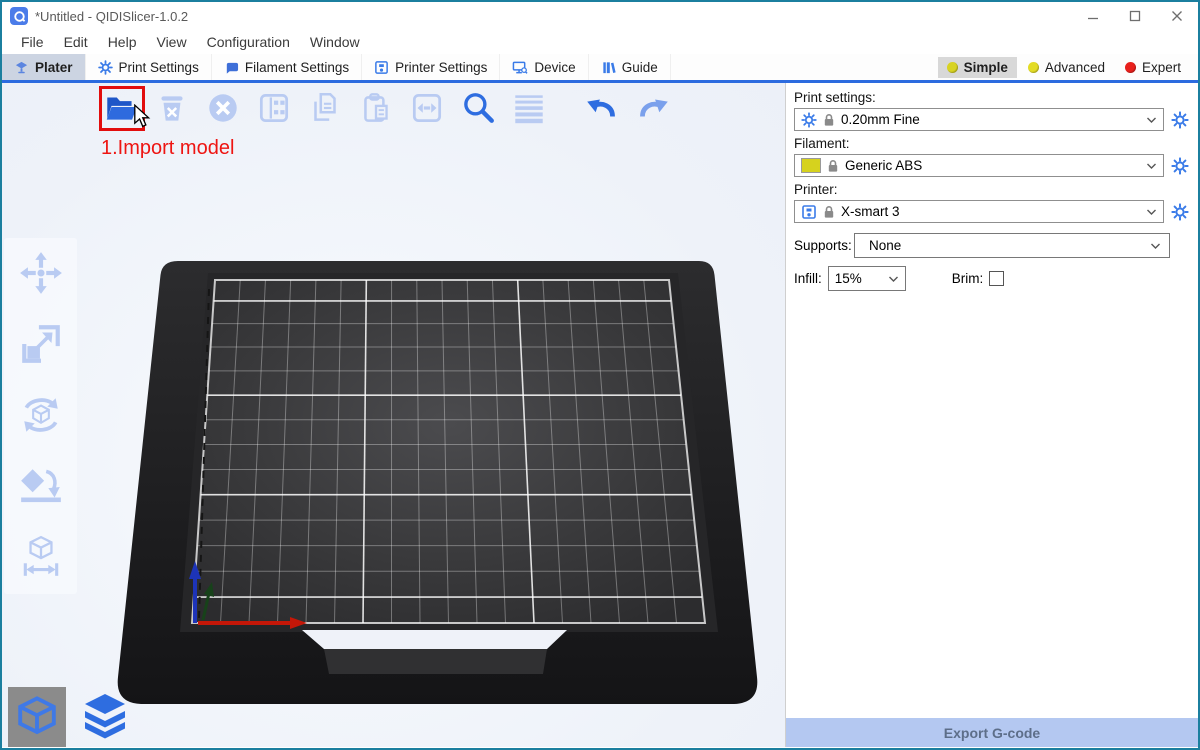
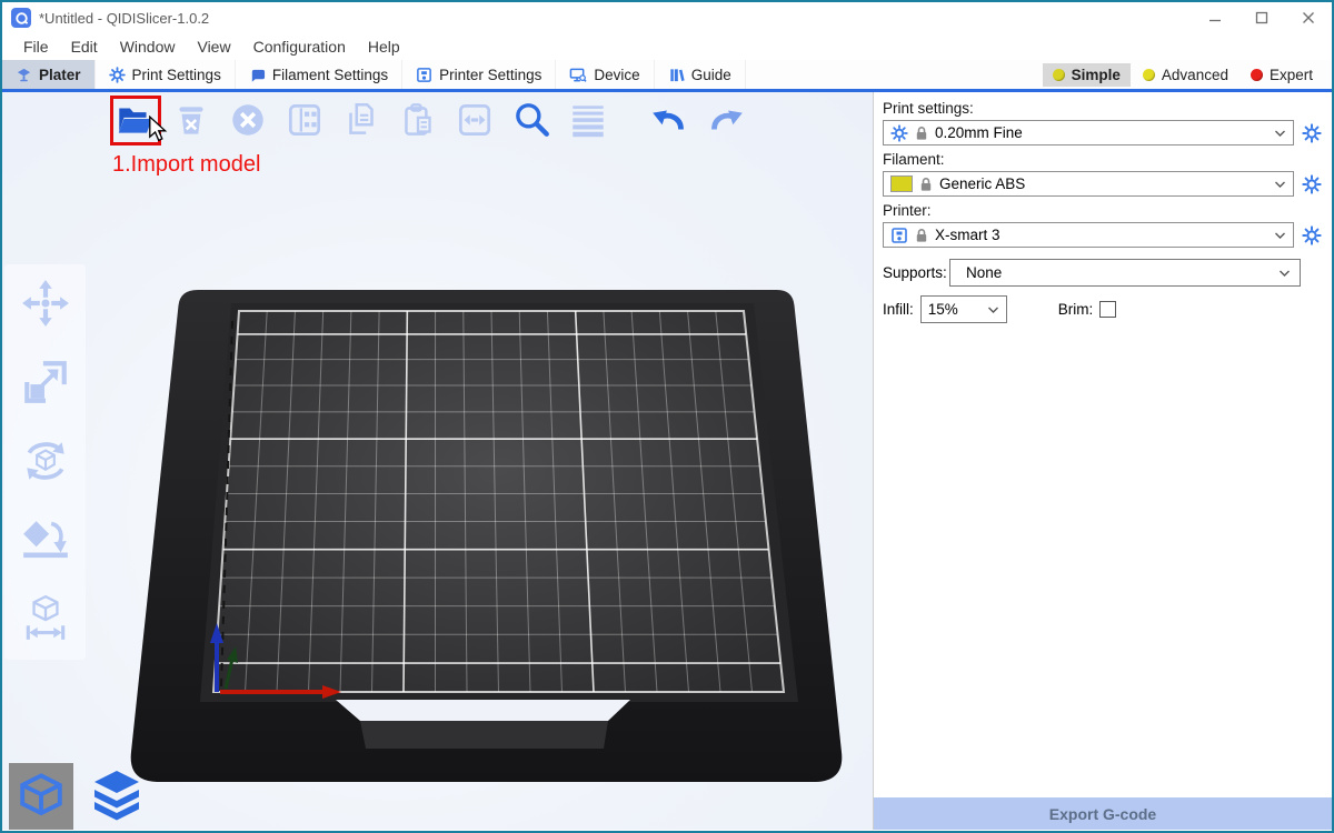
  *Untitled - QIDISlicer-1.0.2
  File
  Edit
- Help
+ Window
  View
  Configuration
- Window
+ Help
  Plater
  Print Settings
  Filament Settings
  Printer Settings
  Device
  Guide
  Simple
  Advanced
  Expert
  1.Import model
  Print settings:
  0.20mm Fine
  Filament:
  Generic ABS
  Printer:
  X-smart 3
  Supports:
  None
  Infill:
  15%
  Brim:
  Export G-code
